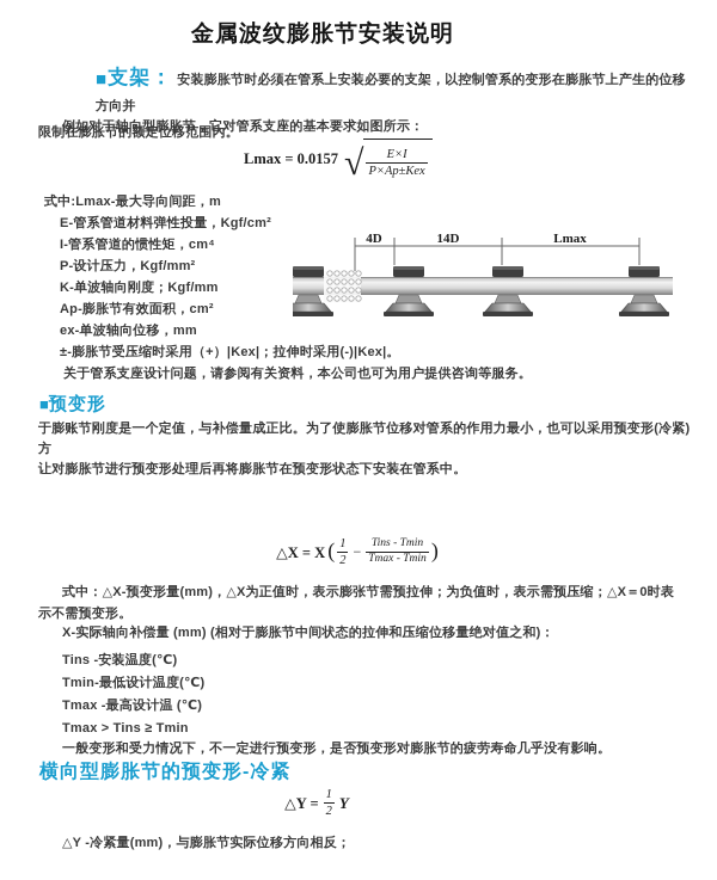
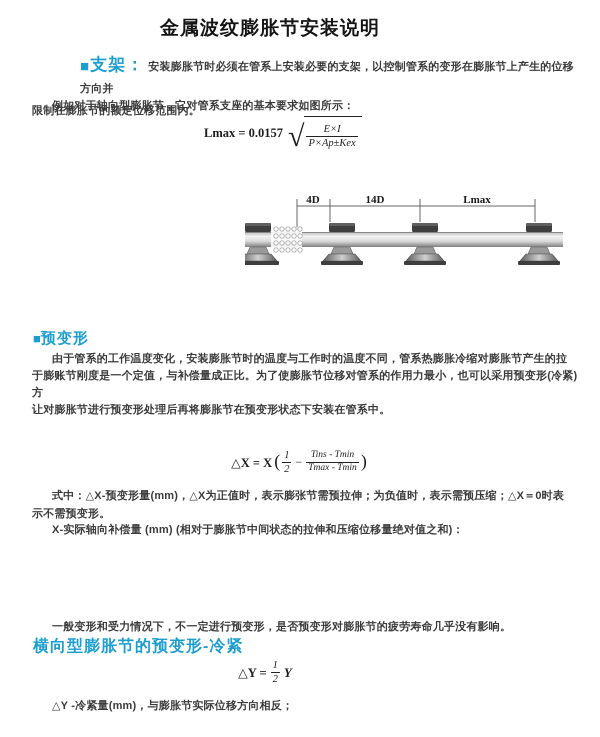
  金属波纹膨胀节安装说明
  ■支架： 安装膨胀节时必须在管系上安装必要的支架，以控制管系的变形在膨胀节上产生的位移方向并
  限制在膨胀节的额定位移范围内。
  例如对于轴向型膨胀节，它对管系支座的基本要求如图所示：
  Lmax = 0.0157
  √
  E×I
  P×Ap±Kex
- 式中:Lmax-最大导向间距，m
- E-管系管道材料弹性投量，Kgf/cm²
- I-管系管道的惯性矩，cm⁴
- P-设计压力，Kgf/mm²
- K-单波轴向刚度；Kgf/mm
- Ap-膨胀节有效面积，cm²
- ex-单波轴向位移，mm
- ±-膨胀节受压缩时采用（+）|Kex|；拉伸时采用(-)|Kex|。
- 关于管系支座设计问题，请参阅有关资料，本公司也可为用户提供咨询等服务。
  4D
  14D
  Lmax
  ■预变形
+ 由于管系的工作温度变化，安装膨胀节时的温度与工作时的温度不同，管系热膨胀冷缩对膨胀节产生的拉
  于膨账节刚度是一个定值，与补偿量成正比。为了使膨胀节位移对管系的作用力最小，也可以采用预变形(冷紧)方
  让对膨胀节进行预变形处理后再将膨胀节在预变形状态下安装在管系中。
  △X = X
  (
  1
  2
  −
  Tins - Tmin
  Tmax - Tmin
  )
  式中：△X-预变形量(mm)，△X为正值时，表示膨张节需预拉伸；为负值时，表示需预压缩；△X＝0时表
  示不需预变形。
  X-实际轴向补偿量 (mm) (相对于膨胀节中间状态的拉伸和压缩位移量绝对值之和)：
- Tins -安装温度(℃)
- Tmin-最低设计温度(℃)
- Tmax -最高设计温 (℃)
- Tmax > Tins ≥ Tmin
  一般变形和受力情况下，不一定进行预变形，是否预变形对膨胀节的疲劳寿命几乎没有影响。
  横向型膨胀节的预变形-冷紧
  △Y =
  1
  2
  Y
  △Y -冷紧量(mm)，与膨胀节实际位移方向相反；
